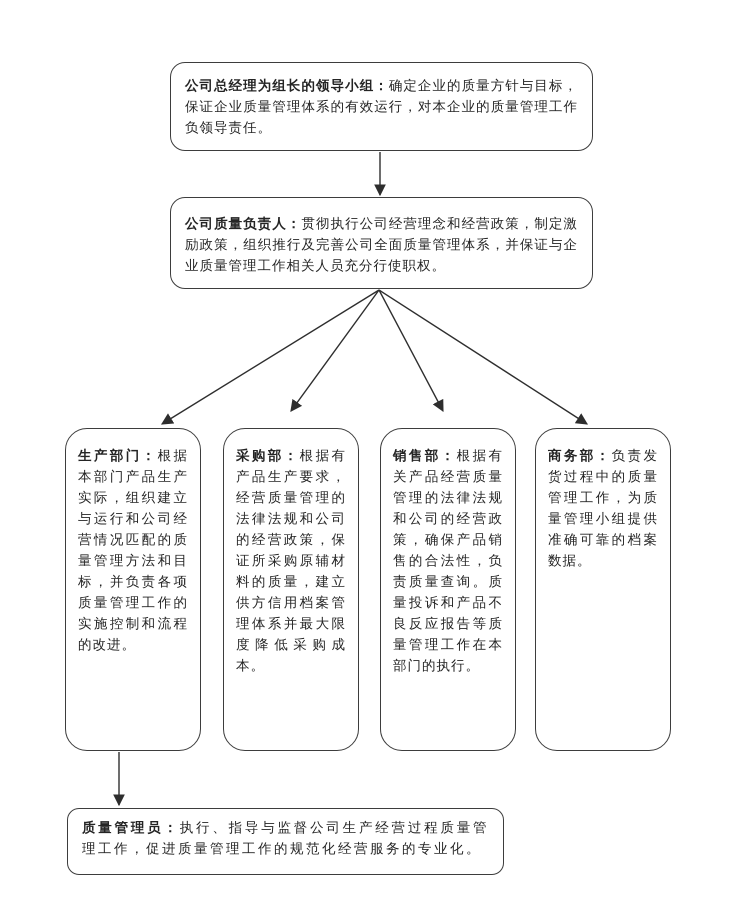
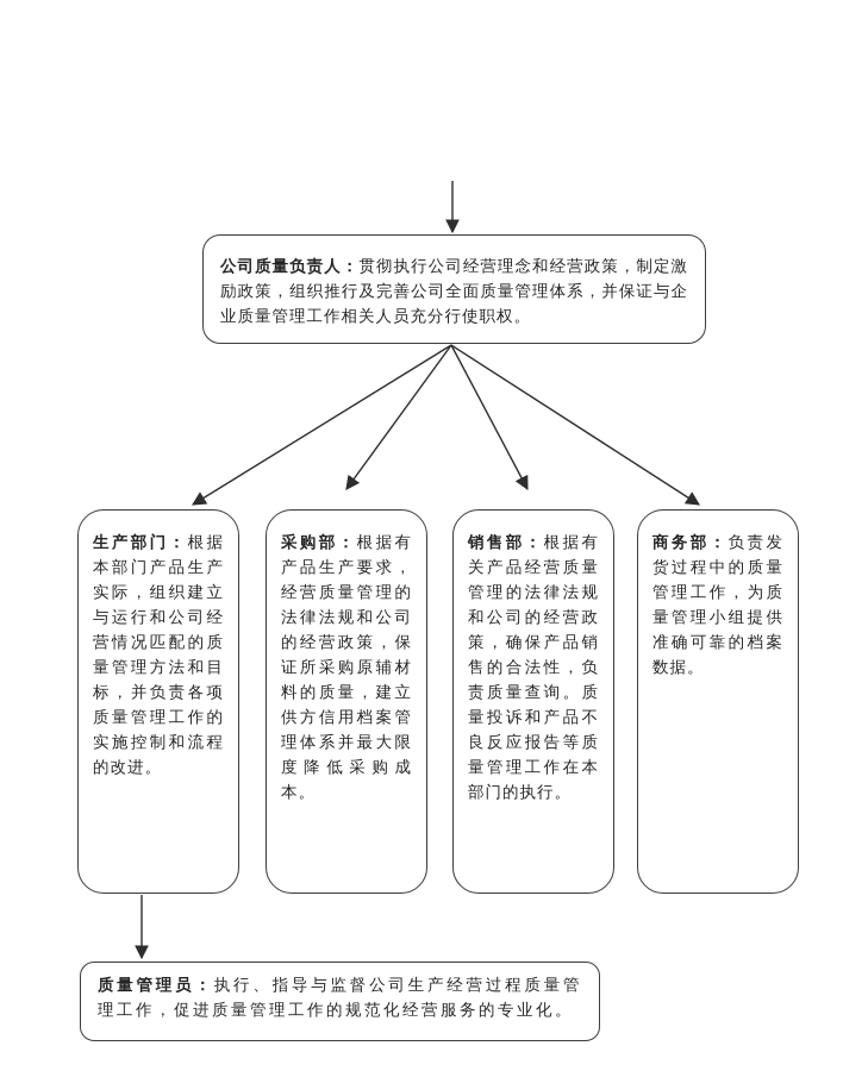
- 公司总经理为组长的领导小组：确定企业的质量方针与目标，保证企业质量管理体系的有效运行，对本企业的质量管理工作负领导责任。
  公司质量负责人：贯彻执行公司经营理念和经营政策，制定激励政策，组织推行及完善公司全面质量管理体系，并保证与企业质量管理工作相关人员充分行使职权。
  生产部门：根据本部门产品生产实际，组织建立与运行和公司经营情况匹配的质量管理方法和目标，并负责各项质量管理工作的实施控制和流程的改进。
  采购部：根据有产品生产要求，经营质量管理的法律法规和公司的经营政策，保证所采购原辅材料的质量，建立供方信用档案管理体系并最大限度降低采购成本。
  销售部：根据有关产品经营质量管理的法律法规和公司的经营政策，确保产品销售的合法性，负责质量查询。质量投诉和产品不良反应报告等质量管理工作在本部门的执行。
  商务部：负责发货过程中的质量管理工作，为质量管理小组提供准确可靠的档案数据。
  质量管理员：执行、指导与监督公司生产经营过程质量管理工作，促进质量管理工作的规范化经营服务的专业化。
